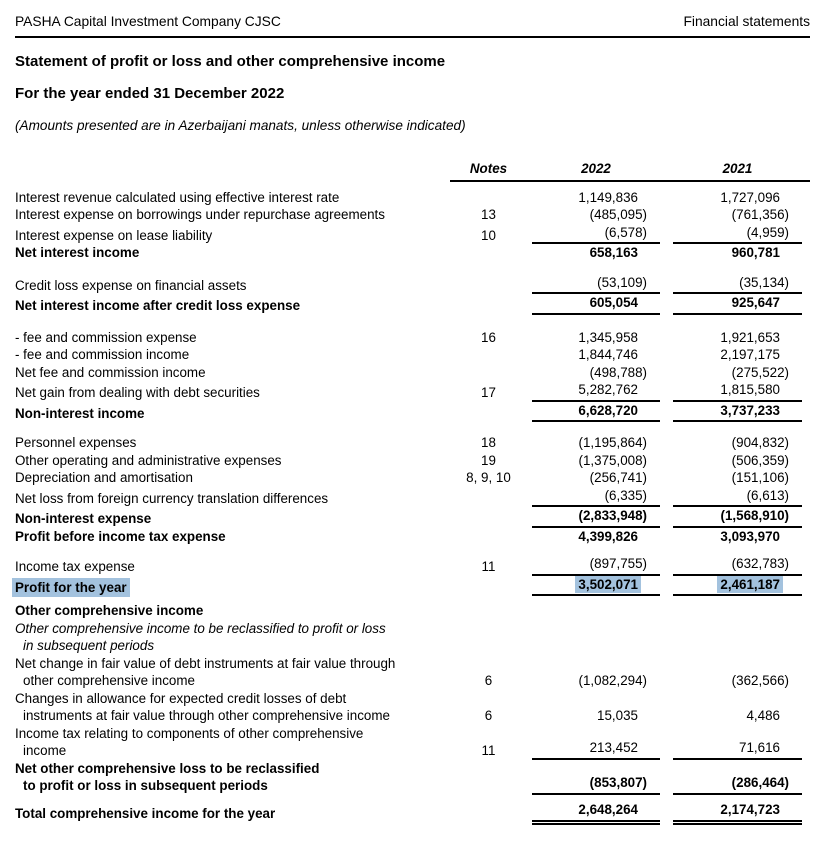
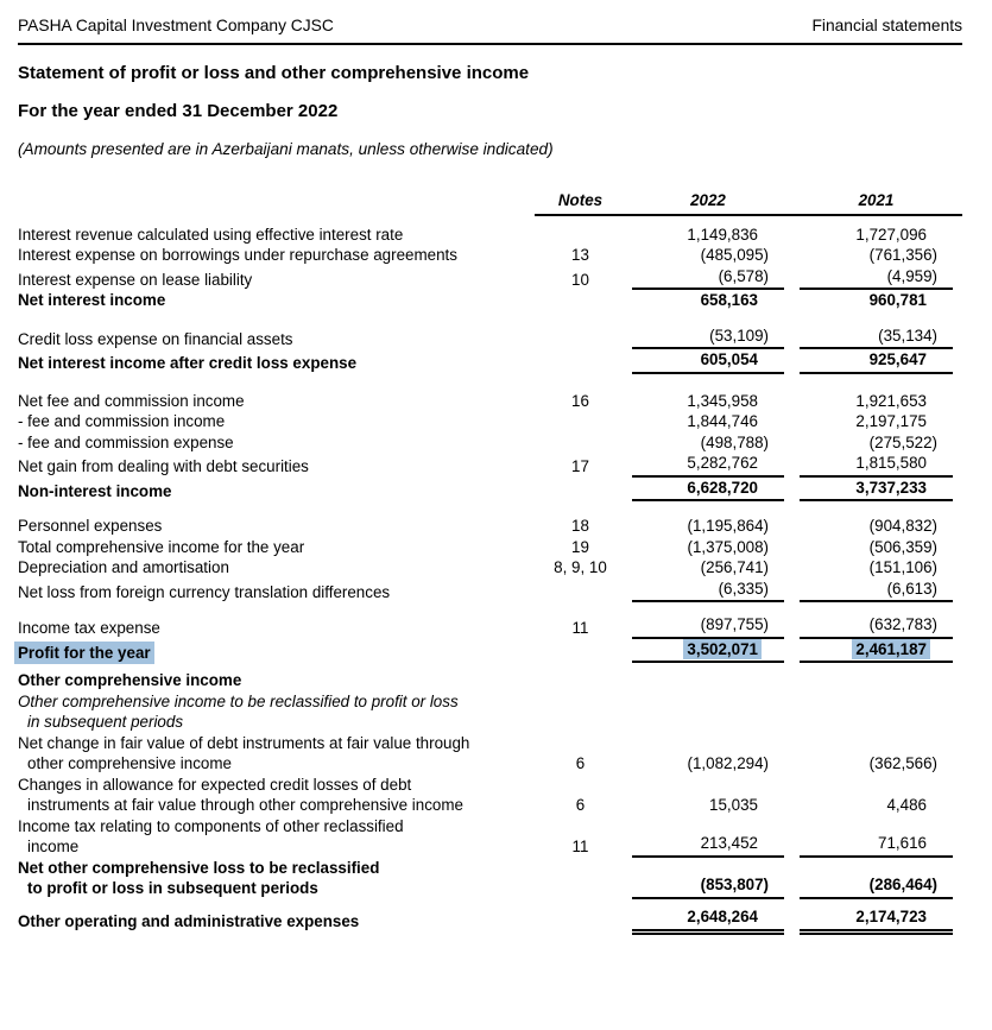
  PASHA Capital Investment Company CJSC
  Financial statements
  Statement of profit or loss and other comprehensive income
  For the year ended 31 December 2022
  (Amounts presented are in Azerbaijani manats, unless otherwise indicated)
  Notes
  2022
  2021
  Interest revenue calculated using effective interest rate
  1,149,836
  1,727,096
  Interest expense on borrowings under repurchase agreements
  13
  (485,095)
  (761,356)
  Interest expense on lease liability
  10
  (6,578)
  (4,959)
  Net interest income
  658,163
  960,781
  Credit loss expense on financial assets
  (53,109)
  (35,134)
  Net interest income after credit loss expense
  605,054
  925,647
- - fee and commission expense
+ Net fee and commission income
  16
  1,345,958
  1,921,653
  - fee and commission income
  1,844,746
  2,197,175
- Net fee and commission income
+ - fee and commission expense
  (498,788)
  (275,522)
  Net gain from dealing with debt securities
  17
  5,282,762
  1,815,580
  Non-interest income
  6,628,720
  3,737,233
  Personnel expenses
  18
  (1,195,864)
  (904,832)
- Other operating and administrative expenses
+ Total comprehensive income for the year
  19
  (1,375,008)
  (506,359)
  Depreciation and amortisation
  8, 9, 10
  (256,741)
  (151,106)
  Net loss from foreign currency translation differences
  (6,335)
  (6,613)
- Non-interest expense
- (2,833,948)
- (1,568,910)
- Profit before income tax expense
- 4,399,826
- 3,093,970
  Income tax expense
  11
  (897,755)
  (632,783)
  Profit for the year
  3,502,071
  2,461,187
  Other comprehensive income
  Other comprehensive income to be reclassified to profit or loss
  in subsequent periods
  Net change in fair value of debt instruments at fair value through
  other comprehensive income
  6
  (1,082,294)
  (362,566)
  Changes in allowance for expected credit losses of debt
  instruments at fair value through other comprehensive income
  6
  15,035
  4,486
- Income tax relating to components of other comprehensive
+ Income tax relating to components of other reclassified
  income
  11
  213,452
  71,616
  Net other comprehensive loss to be reclassified
  to profit or loss in subsequent periods
  (853,807)
  (286,464)
- Total comprehensive income for the year
+ Other operating and administrative expenses
  2,648,264
  2,174,723
